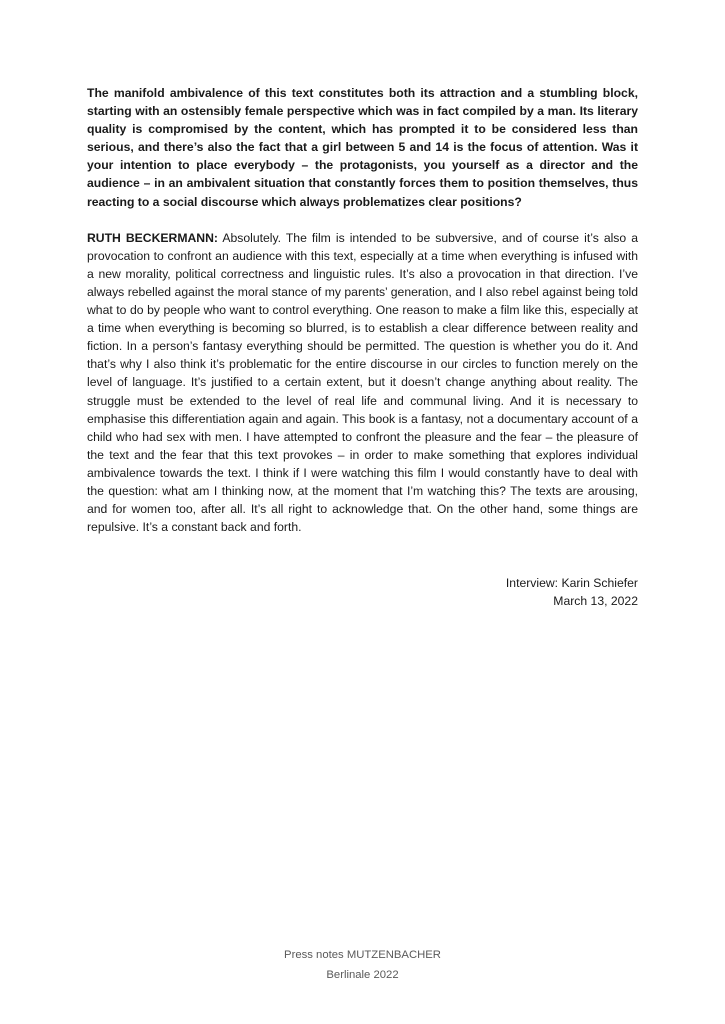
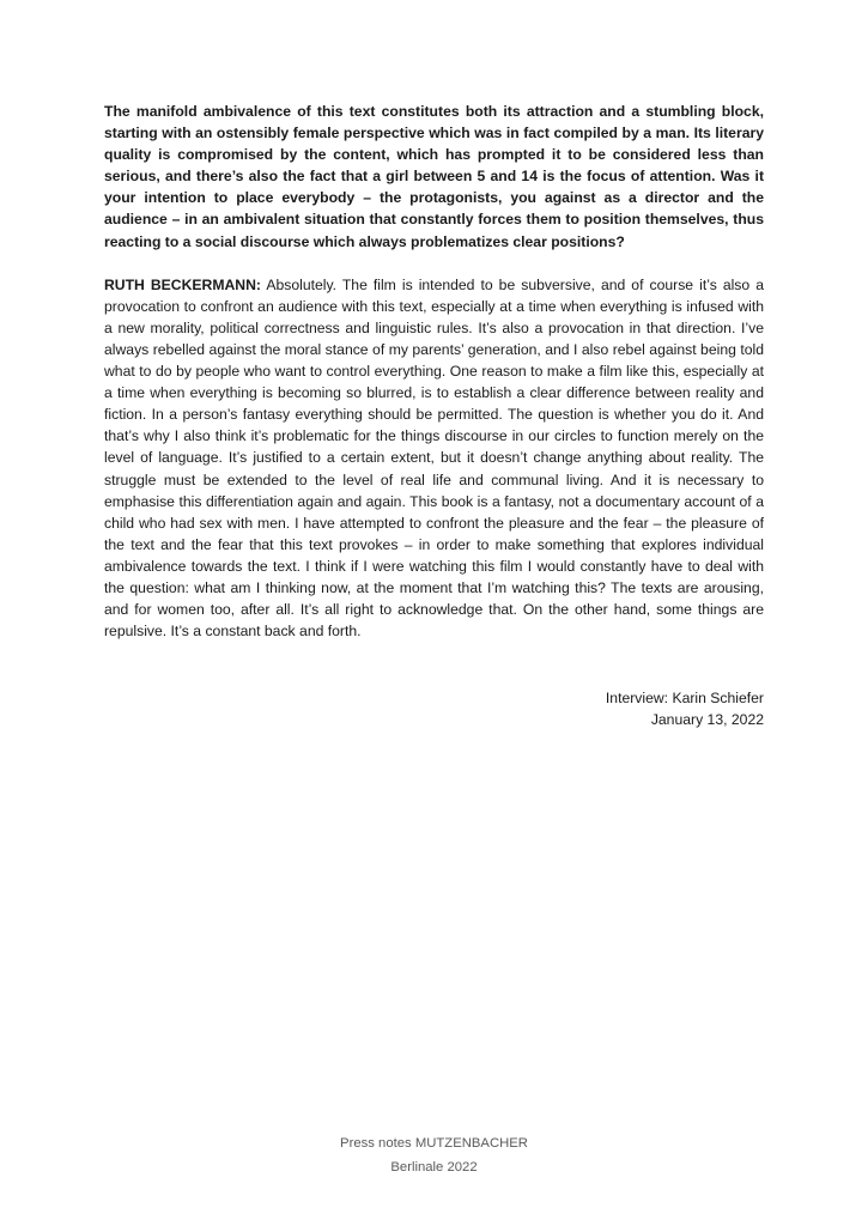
- The manifold ambivalence of this text constitutes both its attraction and a stumbling block, starting with an ostensibly female perspective which was in fact compiled by a man. Its literary quality is compromised by the content, which has prompted it to be considered less than serious, and there’s also the fact that a girl between 5 and 14 is the focus of attention. Was it your intention to place everybody – the protagonists, you yourself as a director and the audience – in an ambivalent situation that constantly forces them to position themselves, thus reacting to a social discourse which always problematizes clear positions?
+ The manifold ambivalence of this text constitutes both its attraction and a stumbling block, starting with an ostensibly female perspective which was in fact compiled by a man. Its literary quality is compromised by the content, which has prompted it to be considered less than serious, and there’s also the fact that a girl between 5 and 14 is the focus of attention. Was it your intention to place everybody – the protagonists, you against as a director and the audience – in an ambivalent situation that constantly forces them to position themselves, thus reacting to a social discourse which always problematizes clear positions?
- RUTH BECKERMANN: Absolutely. The film is intended to be subversive, and of course it’s also a provocation to confront an audience with this text, especially at a time when everything is infused with a new morality, political correctness and linguistic rules. It’s also a provocation in that direction. I’ve always rebelled against the moral stance of my parents’ generation, and I also rebel against being told what to do by people who want to control everything. One reason to make a film like this, especially at a time when everything is becoming so blurred, is to establish a clear difference between reality and fiction. In a person’s fantasy everything should be permitted. The question is whether you do it. And that’s why I also think it’s problematic for the entire discourse in our circles to function merely on the level of language. It’s justified to a certain extent, but it doesn’t change anything about reality. The struggle must be extended to the level of real life and communal living. And it is necessary to emphasise this differentiation again and again. This book is a fantasy, not a documentary account of a child who had sex with men. I have attempted to confront the pleasure and the fear – the pleasure of the text and the fear that this text provokes – in order to make something that explores individual ambivalence towards the text. I think if I were watching this film I would constantly have to deal with the question: what am I thinking now, at the moment that I’m watching this? The texts are arousing, and for women too, after all. It’s all right to acknowledge that. On the other hand, some things are repulsive. It’s a constant back and forth.
+ RUTH BECKERMANN: Absolutely. The film is intended to be subversive, and of course it’s also a provocation to confront an audience with this text, especially at a time when everything is infused with a new morality, political correctness and linguistic rules. It’s also a provocation in that direction. I’ve always rebelled against the moral stance of my parents’ generation, and I also rebel against being told what to do by people who want to control everything. One reason to make a film like this, especially at a time when everything is becoming so blurred, is to establish a clear difference between reality and fiction. In a person’s fantasy everything should be permitted. The question is whether you do it. And that’s why I also think it’s problematic for the things discourse in our circles to function merely on the level of language. It’s justified to a certain extent, but it doesn’t change anything about reality. The struggle must be extended to the level of real life and communal living. And it is necessary to emphasise this differentiation again and again. This book is a fantasy, not a documentary account of a child who had sex with men. I have attempted to confront the pleasure and the fear – the pleasure of the text and the fear that this text provokes – in order to make something that explores individual ambivalence towards the text. I think if I were watching this film I would constantly have to deal with the question: what am I thinking now, at the moment that I’m watching this? The texts are arousing, and for women too, after all. It’s all right to acknowledge that. On the other hand, some things are repulsive. It’s a constant back and forth.
  Interview: Karin Schiefer
- March 13, 2022
+ January 13, 2022
  Press notes MUTZENBACHER
  Berlinale 2022
